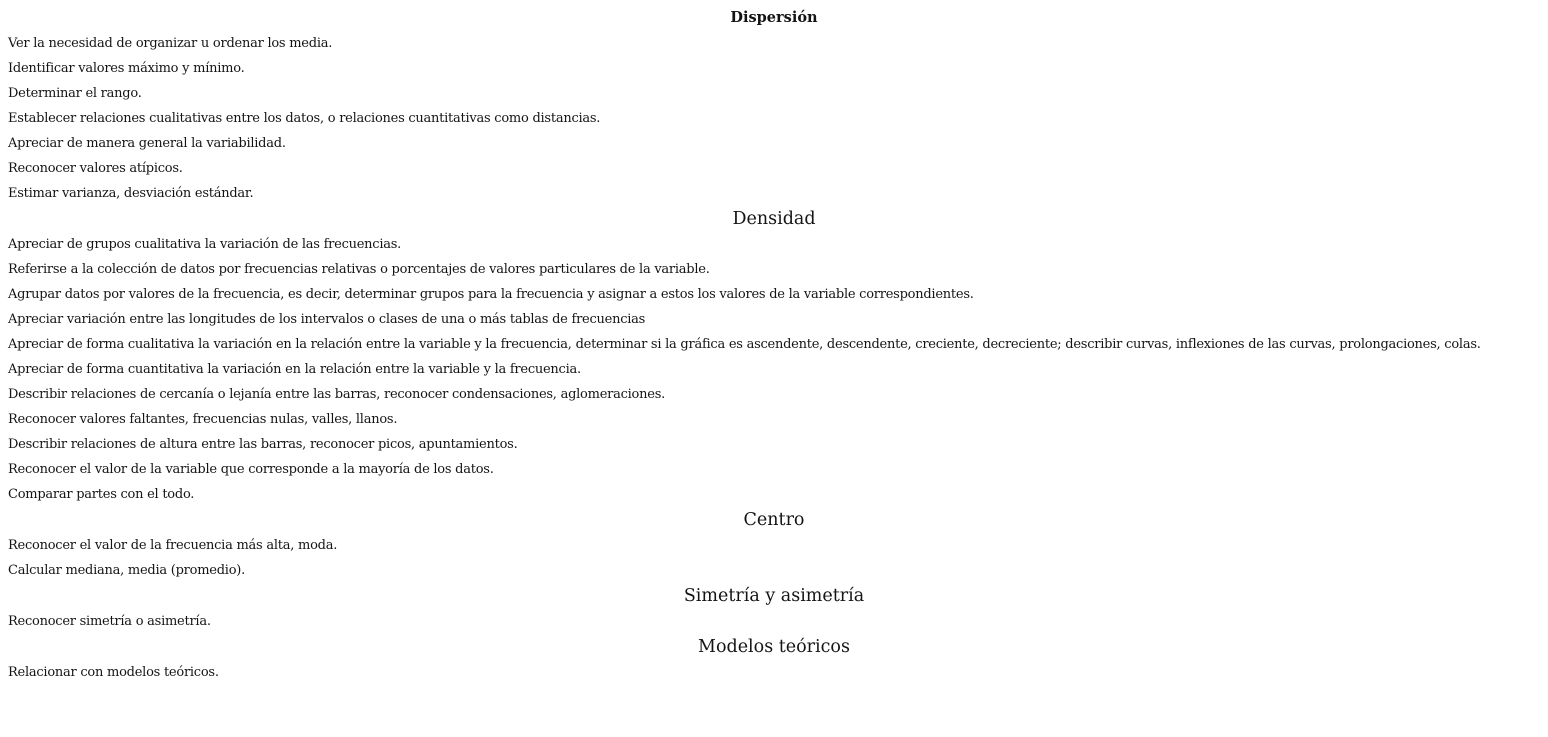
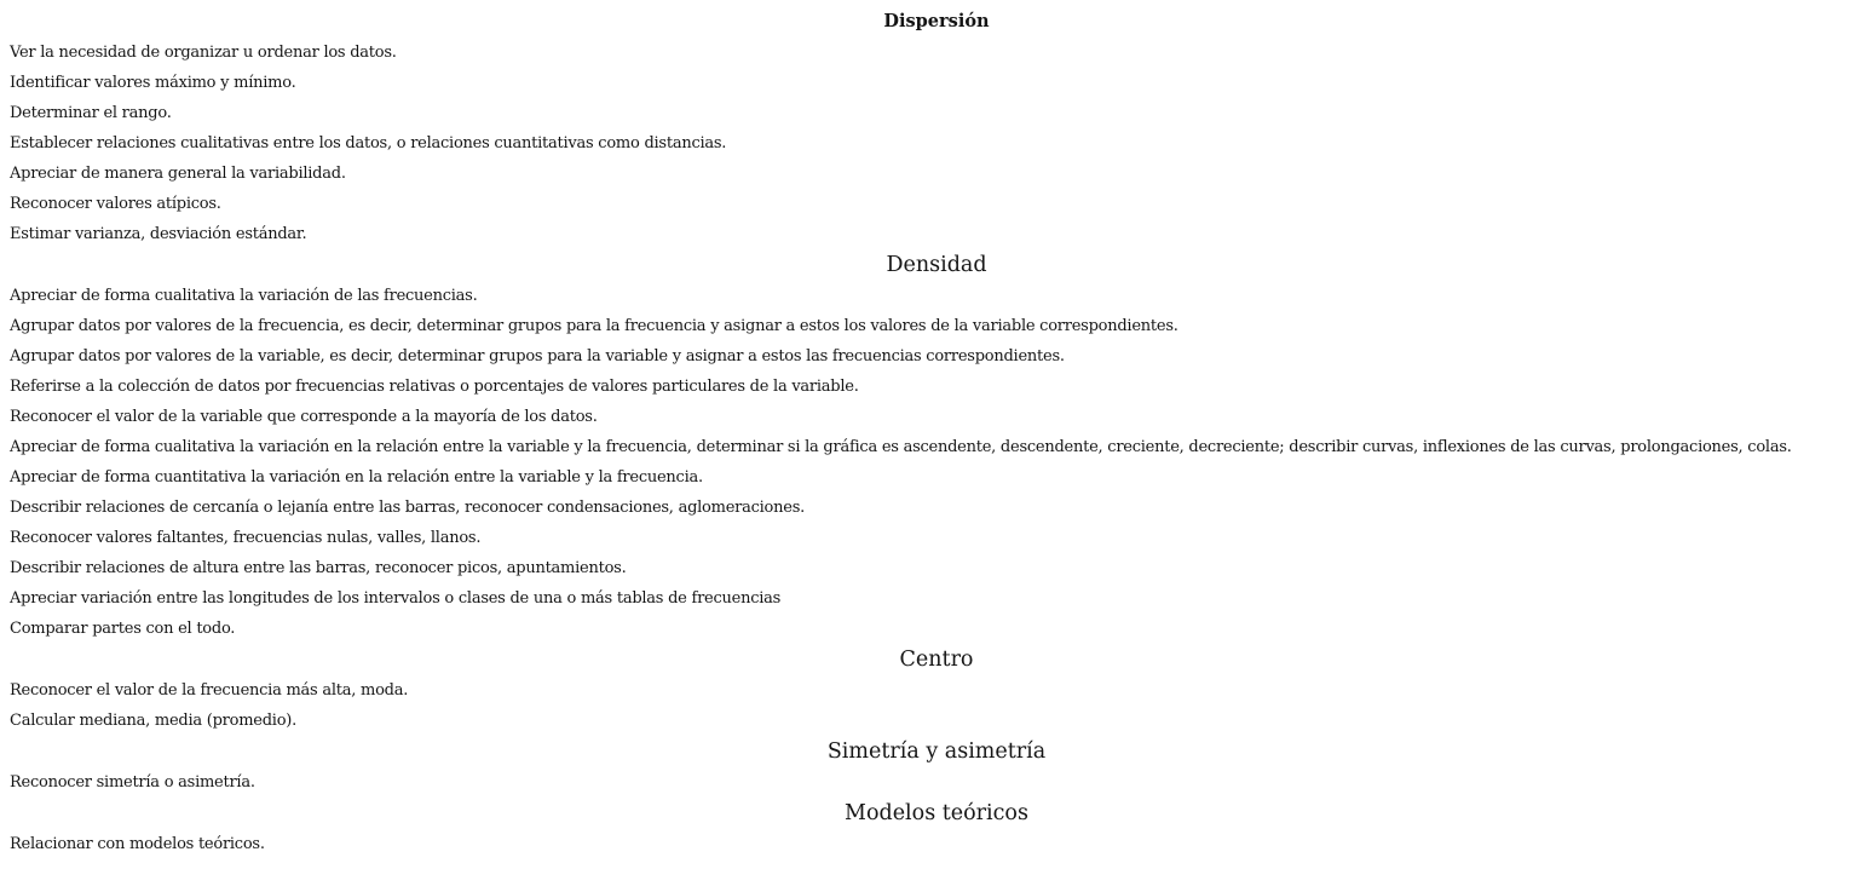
  Dispersión
- Ver la necesidad de organizar u ordenar los media.
+ Ver la necesidad de organizar u ordenar los datos.
  Identificar valores máximo y mínimo.
  Determinar el rango.
  Establecer relaciones cualitativas entre los datos, o relaciones cuantitativas como distancias.
  Apreciar de manera general la variabilidad.
  Reconocer valores atípicos.
  Estimar varianza, desviación estándar.
  Densidad
- Apreciar de grupos cualitativa la variación de las frecuencias.
+ Apreciar de forma cualitativa la variación de las frecuencias.
- Referirse a la colección de datos por frecuencias relativas o porcentajes de valores particulares de la variable.
+ Agrupar datos por valores de la frecuencia, es decir, determinar grupos para la frecuencia y asignar a estos los valores de la variable correspondientes.
+ Agrupar datos por valores de la variable, es decir, determinar grupos para la variable y asignar a estos las frecuencias correspondientes.
- Agrupar datos por valores de la frecuencia, es decir, determinar grupos para la frecuencia y asignar a estos los valores de la variable correspondientes.
+ Referirse a la colección de datos por frecuencias relativas o porcentajes de valores particulares de la variable.
- Apreciar variación entre las longitudes de los intervalos o clases de una o más tablas de frecuencias
+ Reconocer el valor de la variable que corresponde a la mayoría de los datos.
  Apreciar de forma cualitativa la variación en la relación entre la variable y la frecuencia, determinar si la gráfica es ascendente, descendente, creciente, decreciente; describir curvas, inflexiones de las curvas, prolongaciones, colas.
  Apreciar de forma cuantitativa la variación en la relación entre la variable y la frecuencia.
  Describir relaciones de cercanía o lejanía entre las barras, reconocer condensaciones, aglomeraciones.
  Reconocer valores faltantes, frecuencias nulas, valles, llanos.
  Describir relaciones de altura entre las barras, reconocer picos, apuntamientos.
- Reconocer el valor de la variable que corresponde a la mayoría de los datos.
+ Apreciar variación entre las longitudes de los intervalos o clases de una o más tablas de frecuencias
  Comparar partes con el todo.
  Centro
  Reconocer el valor de la frecuencia más alta, moda.
  Calcular mediana, media (promedio).
  Simetría y asimetría
  Reconocer simetría o asimetría.
  Modelos teóricos
  Relacionar con modelos teóricos.
